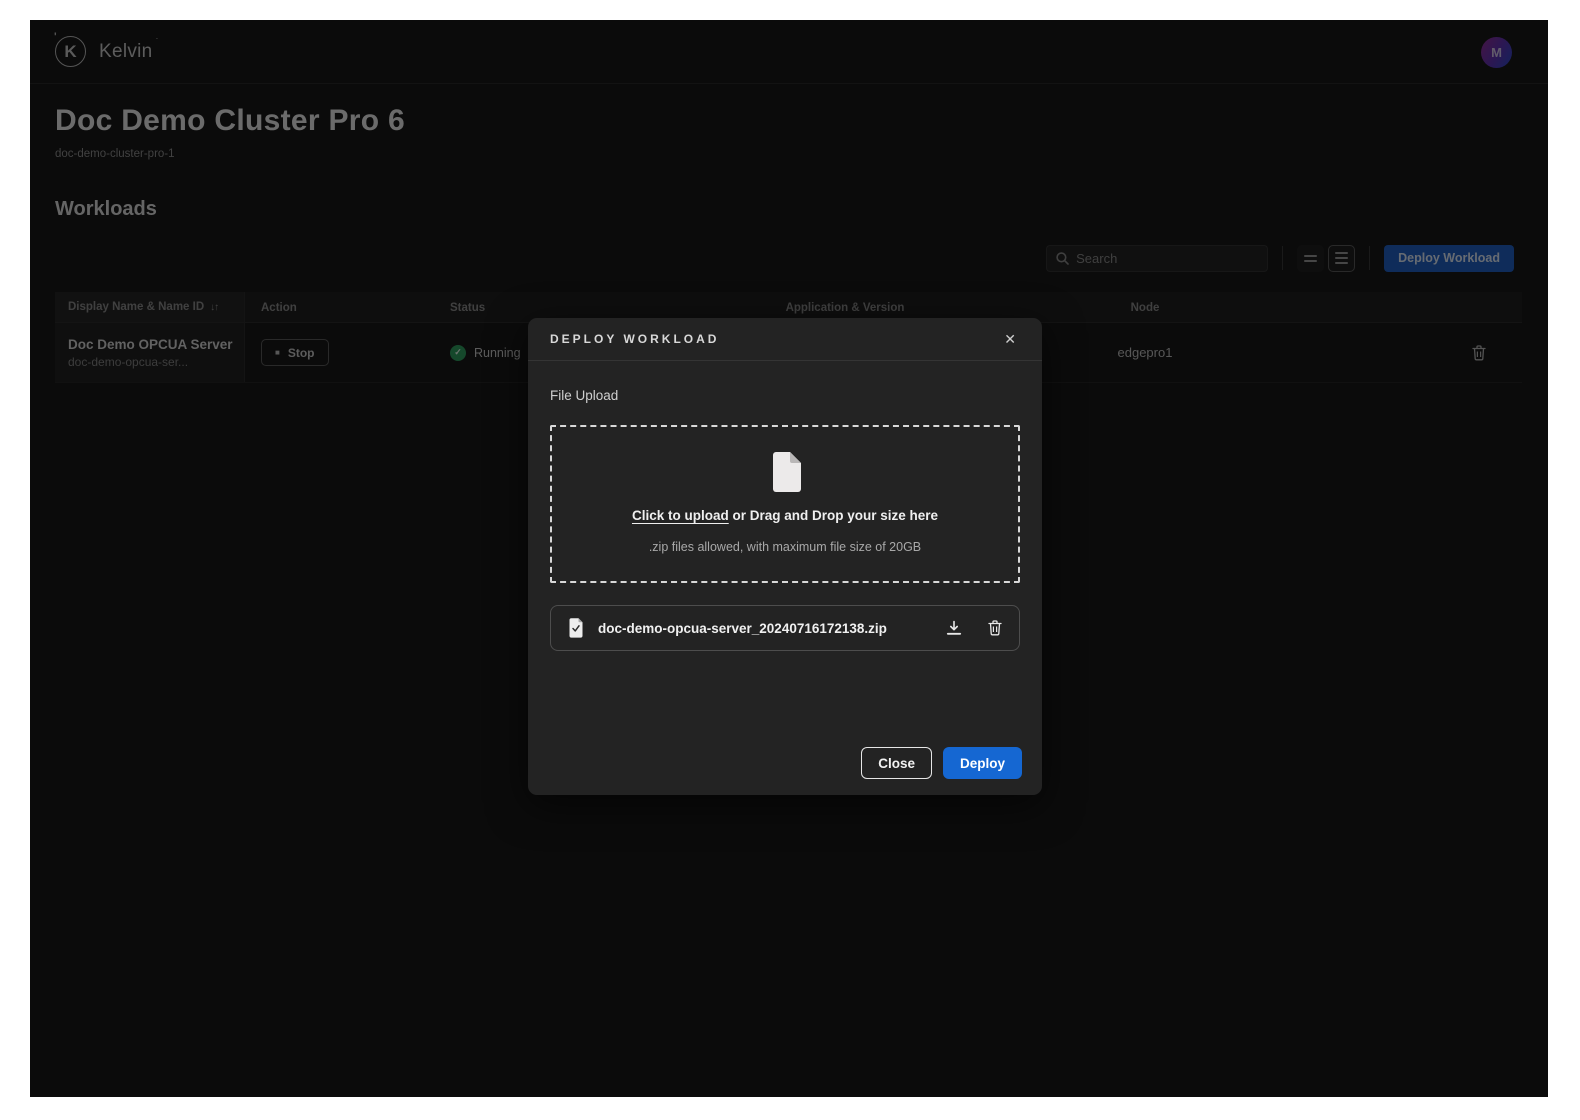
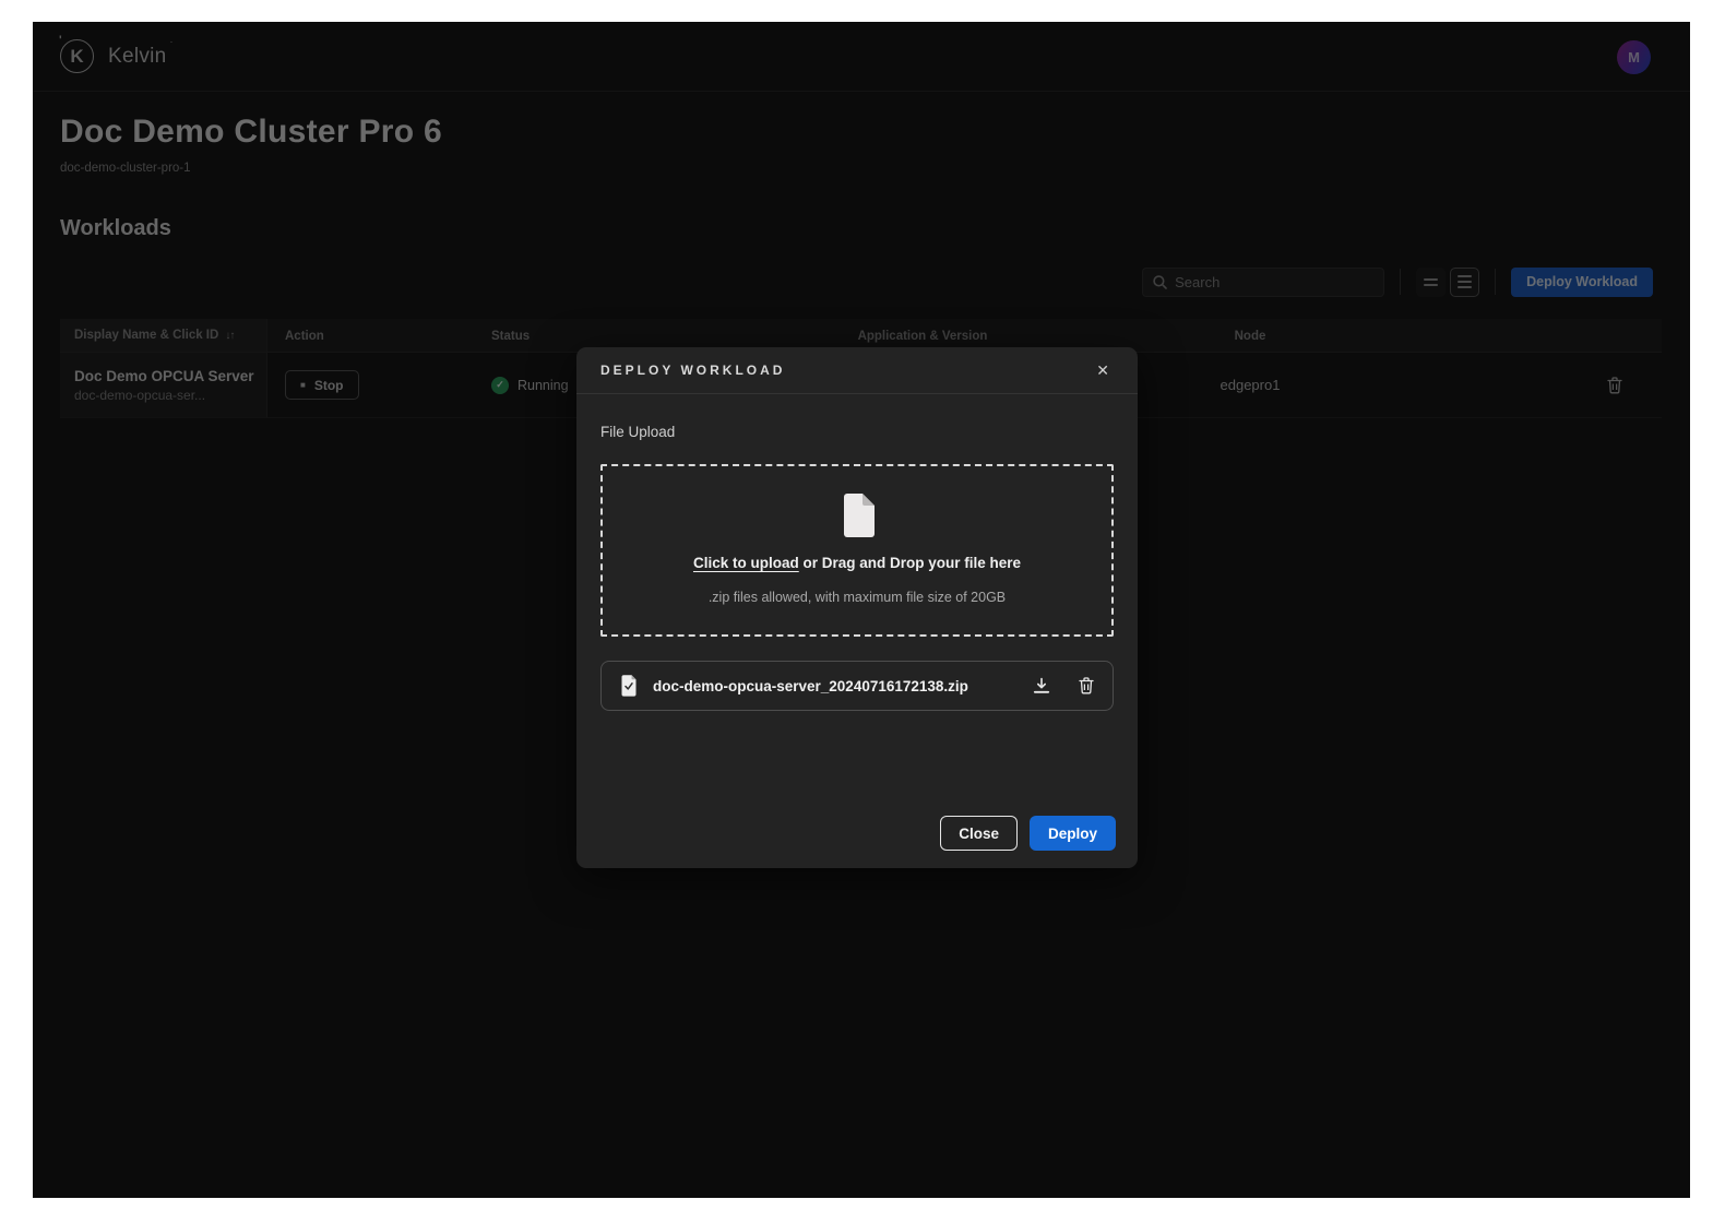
  K
  Kelvin
  M
  Doc Demo Cluster Pro 6
  doc-demo-cluster-pro-1
  Workloads
  Search
  Deploy Workload
- Display Name & Name ID
+ Display Name & Click ID
  ↓↑
  Action
  Status
  Application & Version
  Node
  Doc Demo OPCUA Server
  doc-demo-opcua-ser...
  ■
  Stop
  ✓
  Running
  edgepro1
  DEPLOY WORKLOAD
  ✕
  File Upload
- Click to upload or Drag and Drop your size here
+ Click to upload or Drag and Drop your file here
  .zip files allowed, with maximum file size of 20GB
  doc-demo-opcua-server_20240716172138.zip
  Close
  Deploy
